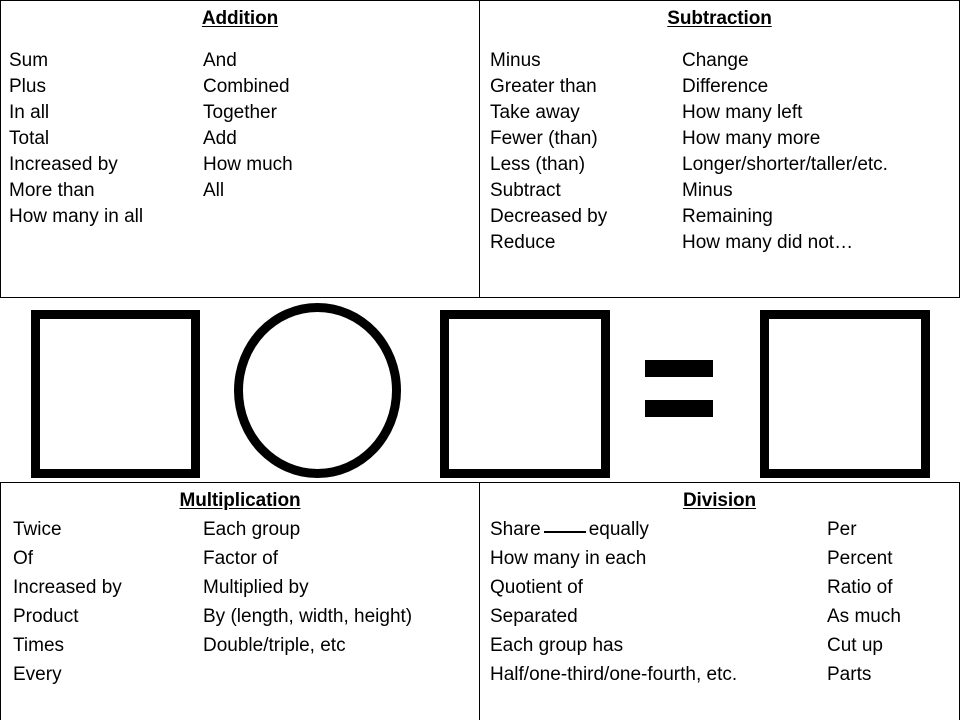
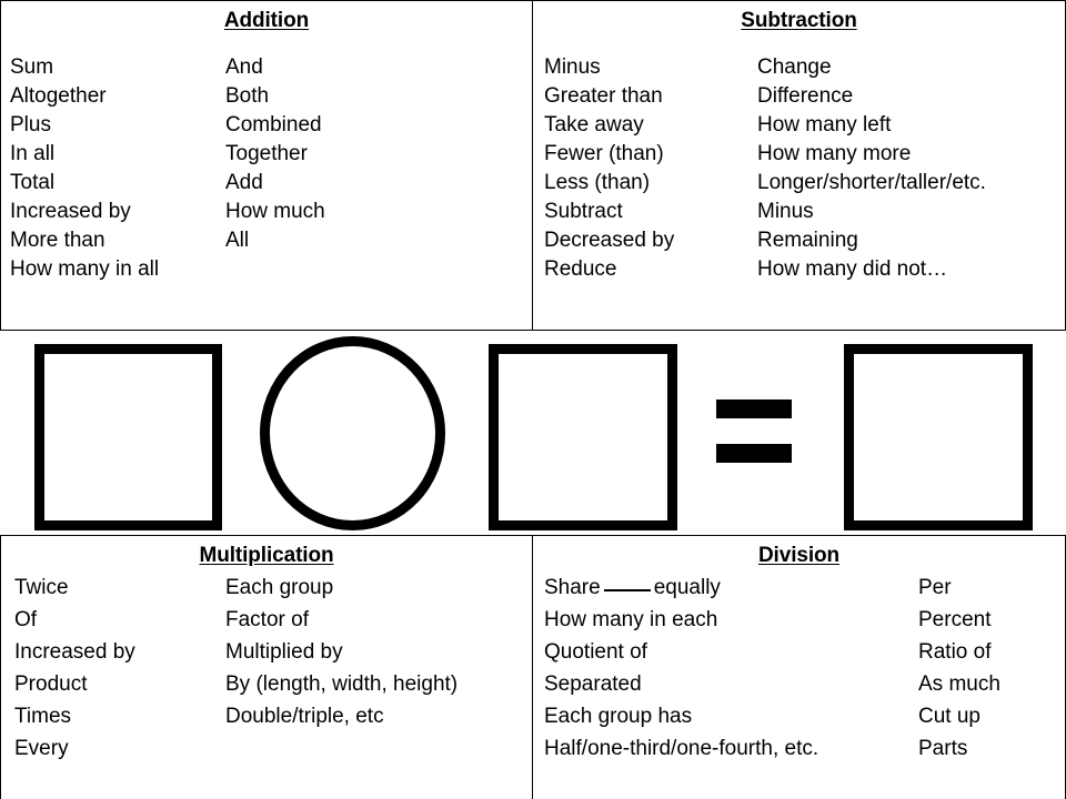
  Addition
  Sum
  And
+ Altogether
+ Both
  Plus
  Combined
  In all
  Together
  Total
  Add
  Increased by
  How much
  More than
  All
  How many in all
  Subtraction
  Minus
  Change
  Greater than
  Difference
  Take away
  How many left
  Fewer (than)
  How many more
  Less (than)
  Longer/shorter/taller/etc.
  Subtract
  Minus
  Decreased by
  Remaining
  Reduce
  How many did not…
  Multiplication
  Twice
  Each group
  Of
  Factor of
  Increased by
  Multiplied by
  Product
  By (length, width, height)
  Times
  Double/triple, etc
  Every
  Division
  Share equally
  Per
  How many in each
  Percent
  Quotient of
  Ratio of
  Separated
  As much
  Each group has
  Cut up
  Half/one-third/one-fourth, etc.
  Parts
